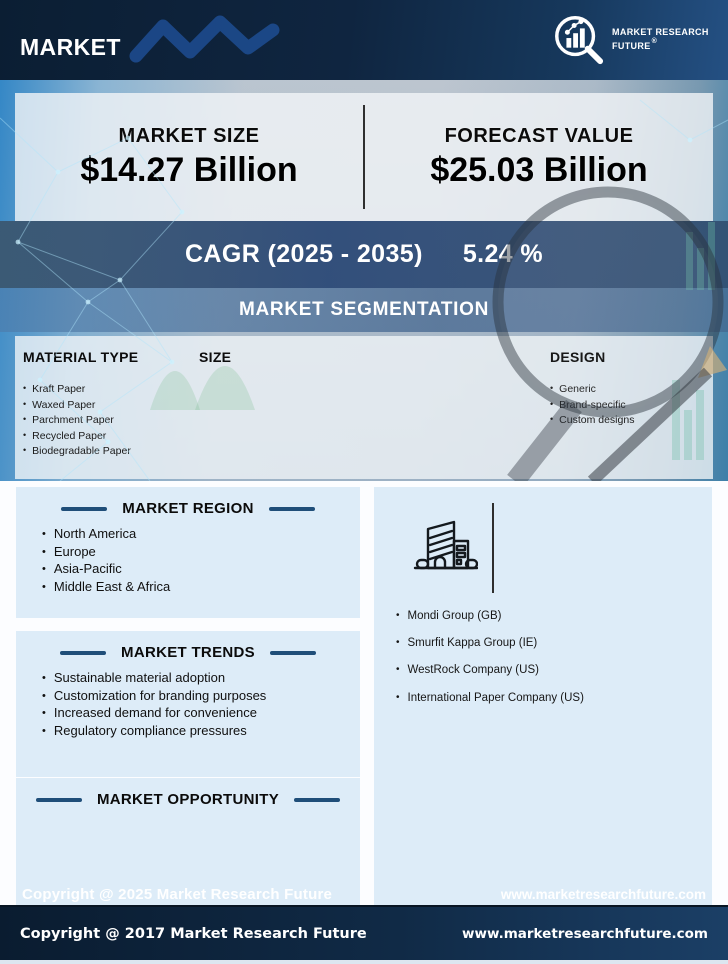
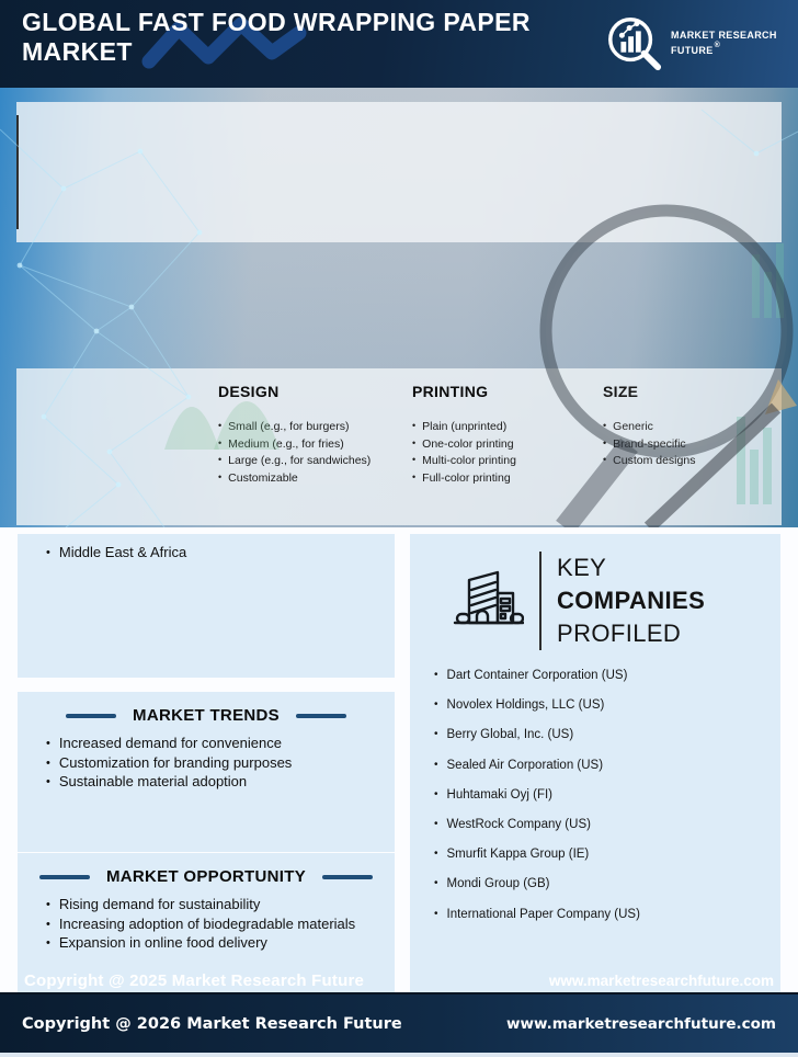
+ GLOBAL FAST FOOD WRAPPING PAPER
  MARKET
  MARKET RESEARCH FUTURE
- MARKET SIZE
- $14.27 Billion
- FORECAST VALUE
- $25.03 Billion
- CAGR (2025 - 2035)
- 5.24 %
- MARKET SEGMENTATION
- MATERIAL TYPE
- Kraft Paper
- Waxed Paper
- Parchment Paper
- Recycled Paper
- Biodegradable Paper
- SIZE
+ DESIGN
+ Small (e.g., for burgers)
+ Medium (e.g., for fries)
+ Large (e.g., for sandwiches)
+ Customizable
+ PRINTING
+ Plain (unprinted)
+ One-color printing
+ Multi-color printing
+ Full-color printing
- DESIGN
+ SIZE
  Generic
  and-specific
  tom designs
- MARKET REGION
- North America
- Europe
- Asia-Pacific
  Middle East & Africa
  MARKET TRENDS
- Sustainable material adoption
+ Increased demand for convenience
  Customization for branding purposes
- Increased demand for convenience
+ Sustainable material adoption
- Regulatory compliance pressures
  MARKET OPPORTUNITY
+ Rising demand for sustainability
+ Increasing adoption of biodegradable materials
+ Expansion in online food delivery
+ KEY
+ COMPANIES
+ PROFILED
+ Dart Container Corporation (US)
+ Novolex Holdings, LLC (US)
+ Berry Global, Inc. (US)
+ Sealed Air Corporation (US)
+ Huhtamaki Oyj (FI)
- Mondi Group (GB)
+ WestRock Company (US)
  Smurfit Kappa Group (IE)
- WestRock Company (US)
+ Mondi Group (GB)
  International Paper Company (US)
  Copyright @ 2025 Market Research Future
  www.marketresearchfuture.com
- Copyright @ 2017 Market Research Future
+ Copyright @ 2026 Market Research Future
  www.marketresearchfuture.com
